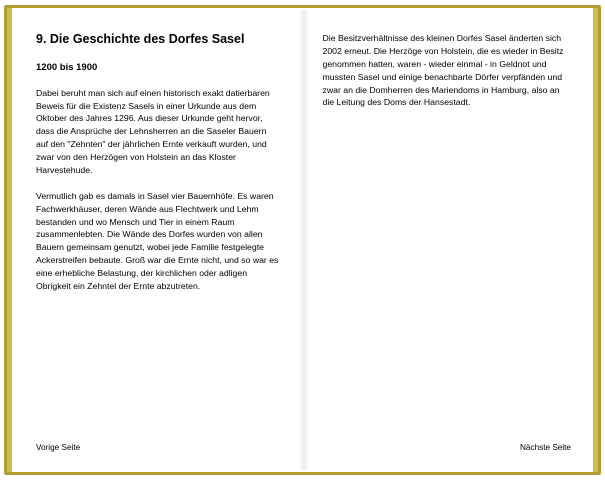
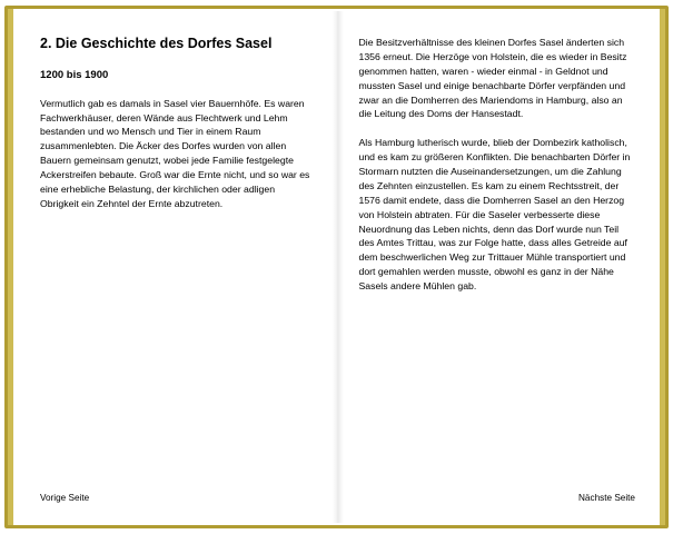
- 9. Die Geschichte des Dorfes Sasel
+ 2. Die Geschichte des Dorfes Sasel
  1200 bis 1900
- Dabei beruht man sich auf einen historisch exakt datierbaren Beweis für die Existenz Sasels in einer Urkunde aus dem Oktober des Jahres 1296. Aus dieser Urkunde geht hervor, dass die Ansprüche der Lehnsherren an die Saseler Bauern auf den "Zehnten" der jährlichen Ernte verkauft wurden, und zwar von den Herzögen von Holstein an das Kloster Harvestehude.
- Vermutlich gab es damals in Sasel vier Bauernhöfe. Es waren Fachwerkhäuser, deren Wände aus Flechtwerk und Lehm bestanden und wo Mensch und Tier in einem Raum zusammenlebten. Die Wände des Dorfes wurden von allen Bauern gemeinsam genutzt, wobei jede Familie festgelegte Ackerstreifen bebaute. Groß war die Ernte nicht, und so war es eine erhebliche Belastung, der kirchlichen oder adligen Obrigkeit ein Zehntel der Ernte abzutreten.
+ Vermutlich gab es damals in Sasel vier Bauernhöfe. Es waren Fachwerkhäuser, deren Wände aus Flechtwerk und Lehm bestanden und wo Mensch und Tier in einem Raum zusammenlebten. Die Äcker des Dorfes wurden von allen Bauern gemeinsam genutzt, wobei jede Familie festgelegte Ackerstreifen bebaute. Groß war die Ernte nicht, und so war es eine erhebliche Belastung, der kirchlichen oder adligen Obrigkeit ein Zehntel der Ernte abzutreten.
  Vorige Seite
- Die Besitzverhältnisse des kleinen Dorfes Sasel änderten sich 2002 erneut. Die Herzöge von Holstein, die es wieder in Besitz genommen hatten, waren - wieder einmal - in Geldnot und mussten Sasel und einige benachbarte Dörfer verpfänden und zwar an die Domherren des Mariendoms in Hamburg, also an die Leitung des Doms der Hansestadt.
+ Die Besitzverhältnisse des kleinen Dorfes Sasel änderten sich 1356 erneut. Die Herzöge von Holstein, die es wieder in Besitz genommen hatten, waren - wieder einmal - in Geldnot und mussten Sasel und einige benachbarte Dörfer verpfänden und zwar an die Domherren des Mariendoms in Hamburg, also an die Leitung des Doms der Hansestadt.
+ Als Hamburg lutherisch wurde, blieb der Dombezirk katholisch, und es kam zu größeren Konflikten. Die benachbarten Dörfer in Stormarn nutzten die Auseinandersetzungen, um die Zahlung des Zehnten einzustellen. Es kam zu einem Rechtsstreit, der 1576 damit endete, dass die Domherren Sasel an den Herzog von Holstein abtraten. Für die Saseler verbesserte diese Neuordnung das Leben nichts, denn das Dorf wurde nun Teil des Amtes Trittau, was zur Folge hatte, dass alles Getreide auf dem beschwerlichen Weg zur Trittauer Mühle transportiert und dort gemahlen werden musste, obwohl es ganz in der Nähe Sasels andere Mühlen gab.
  Nächste Seite
